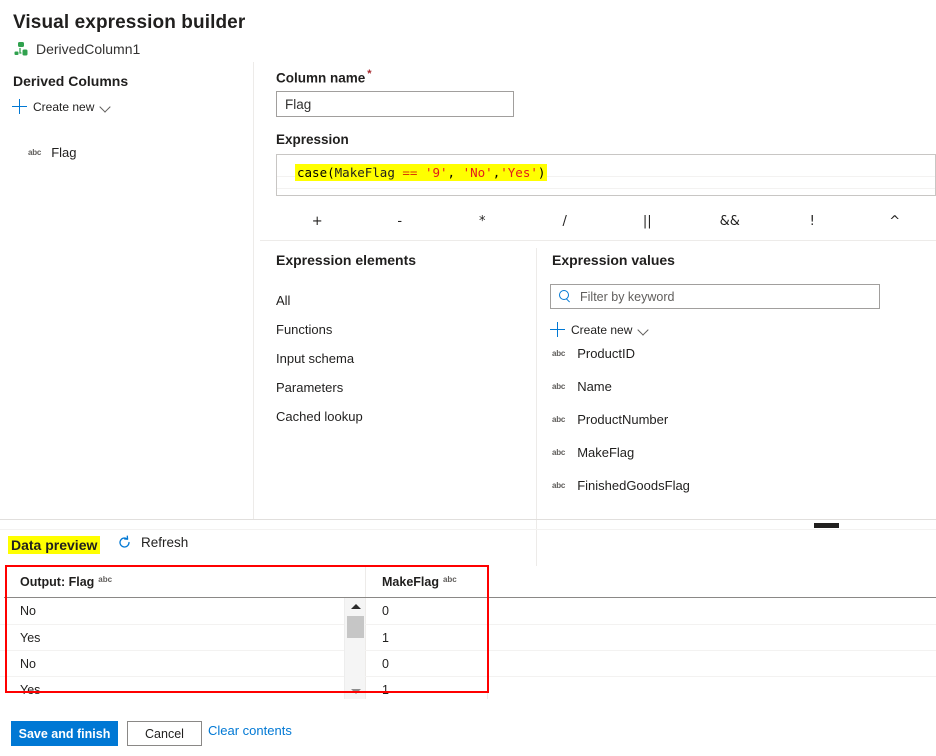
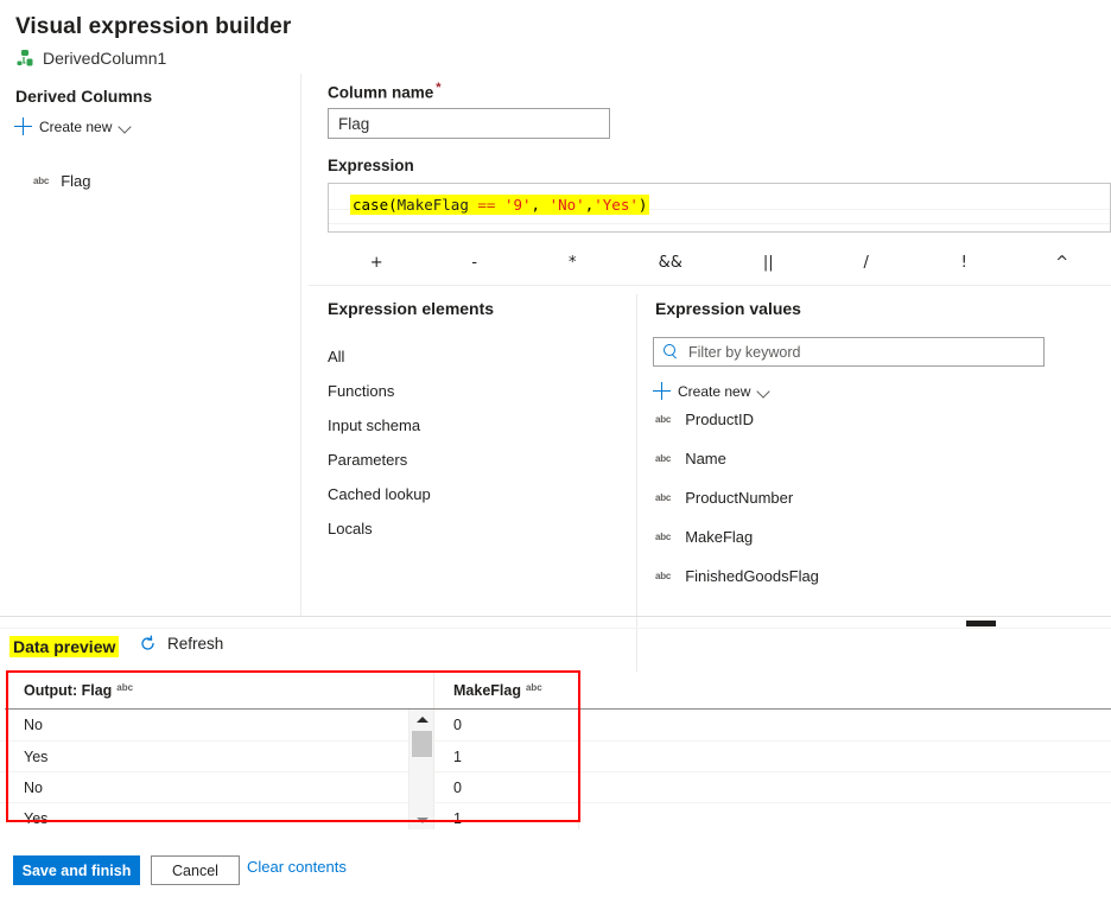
  Visual expression builder
  DerivedColumn1
  Derived Columns
  Create new
  abc
  Flag
  Column name *
  Flag
  Expression
  case(MakeFlag == '9', 'No','Yes')
  +
  -
  *
- /
+ &&
  ||
- &&
+ /
  !
  ^
  Expression elements
  All
  Functions
  Input schema
  Parameters
  Cached lookup
+ Locals
  Expression values
  Filter by keyword
  Create new
  abc
  ProductID
  abc
  Name
  abc
  ProductNumber
  abc
  MakeFlag
  abc
  FinishedGoodsFlag
  Data preview
  Refresh
  Output: Flag
  abc
  MakeFlag
  abc
  No
  0
  Yes
  1
  No
  0
  Yes
  1
  Save and finish
  Cancel
  Clear contents
